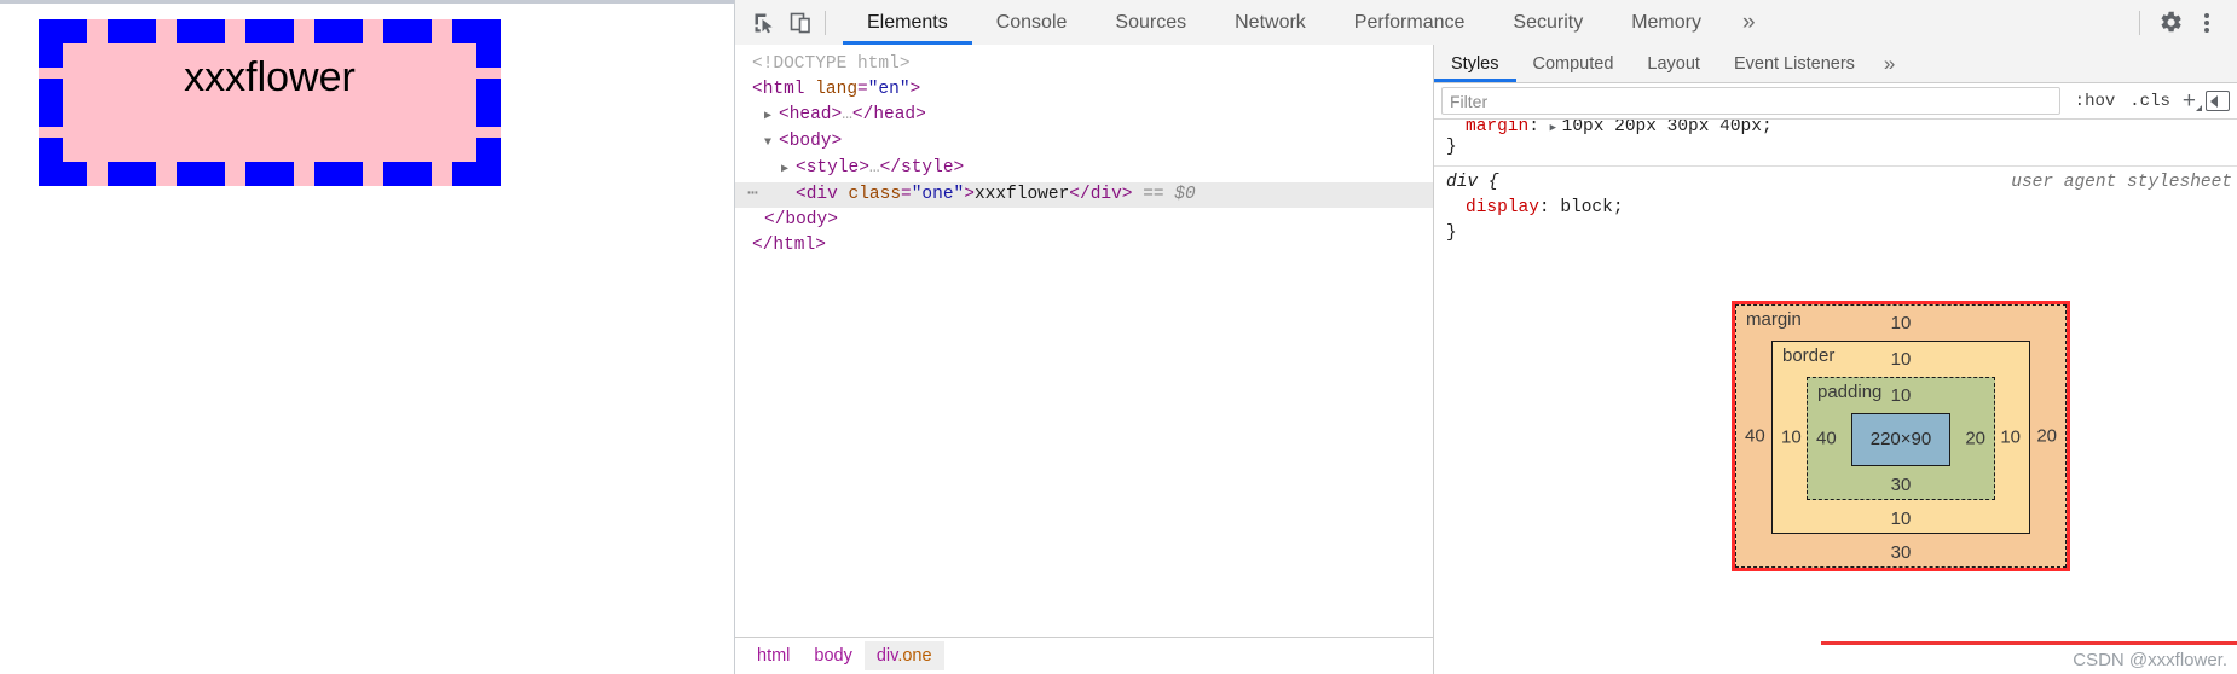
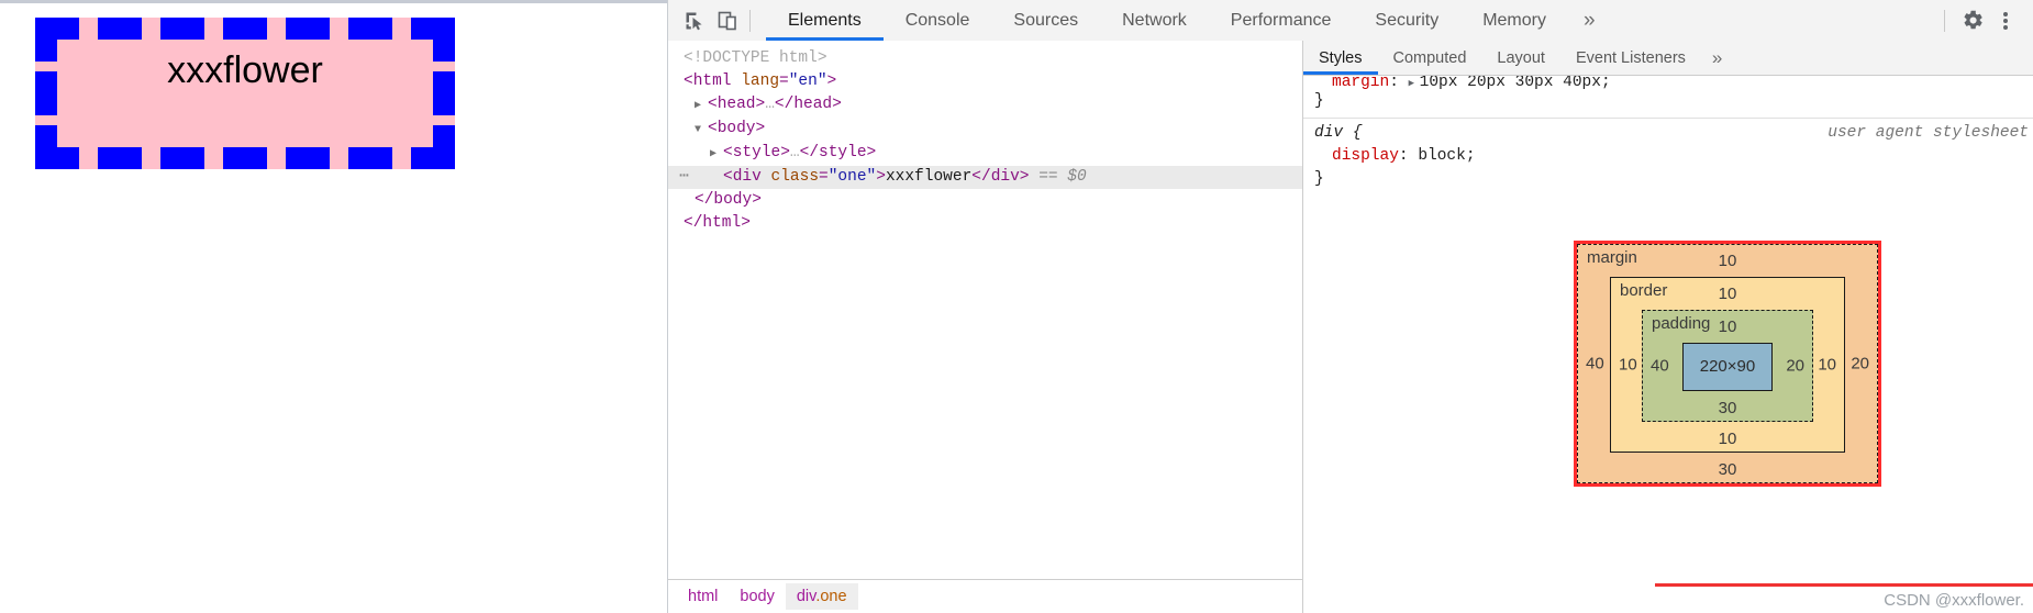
  xxxflower
  Elements
  Console
  Sources
  Network
  Performance
  Security
  Memory
  »
  <!DOCTYPE html>
  <html lang="en">
  ▶ <head>…</head>
  ▼ <body>
  ▶ <style>…</style>
  ⋯
  <div class="one">xxxflower</div> == $0
  </body>
  </html>
  html
  body
  div.one
  Styles
  Computed
  Layout
  Event Listeners
  »
- Filter
- :hov
- .cls
- +
  margin: ▶ 10px 20px 30px 40px;
  }
  user agent stylesheet
  div {
  display: block;
  }
  margin
  10
  40
  20
  border
  10
  10
  10
  padding
  10
  40
  20
  220×90
  30
  10
  30
  CSDN @xxxflower.
